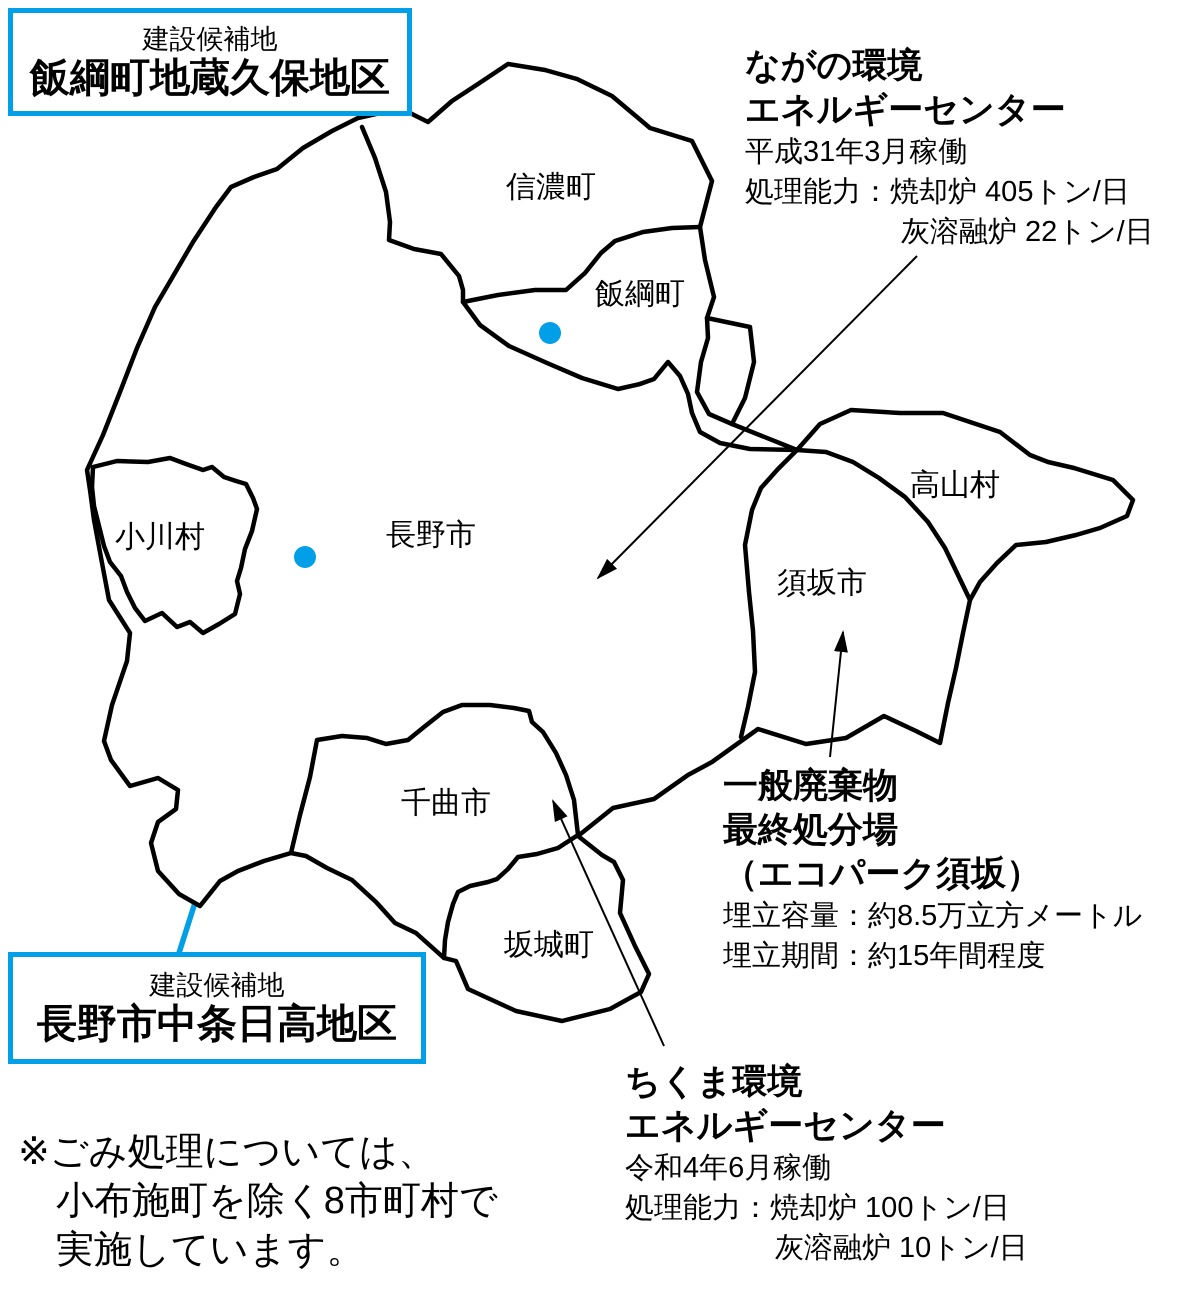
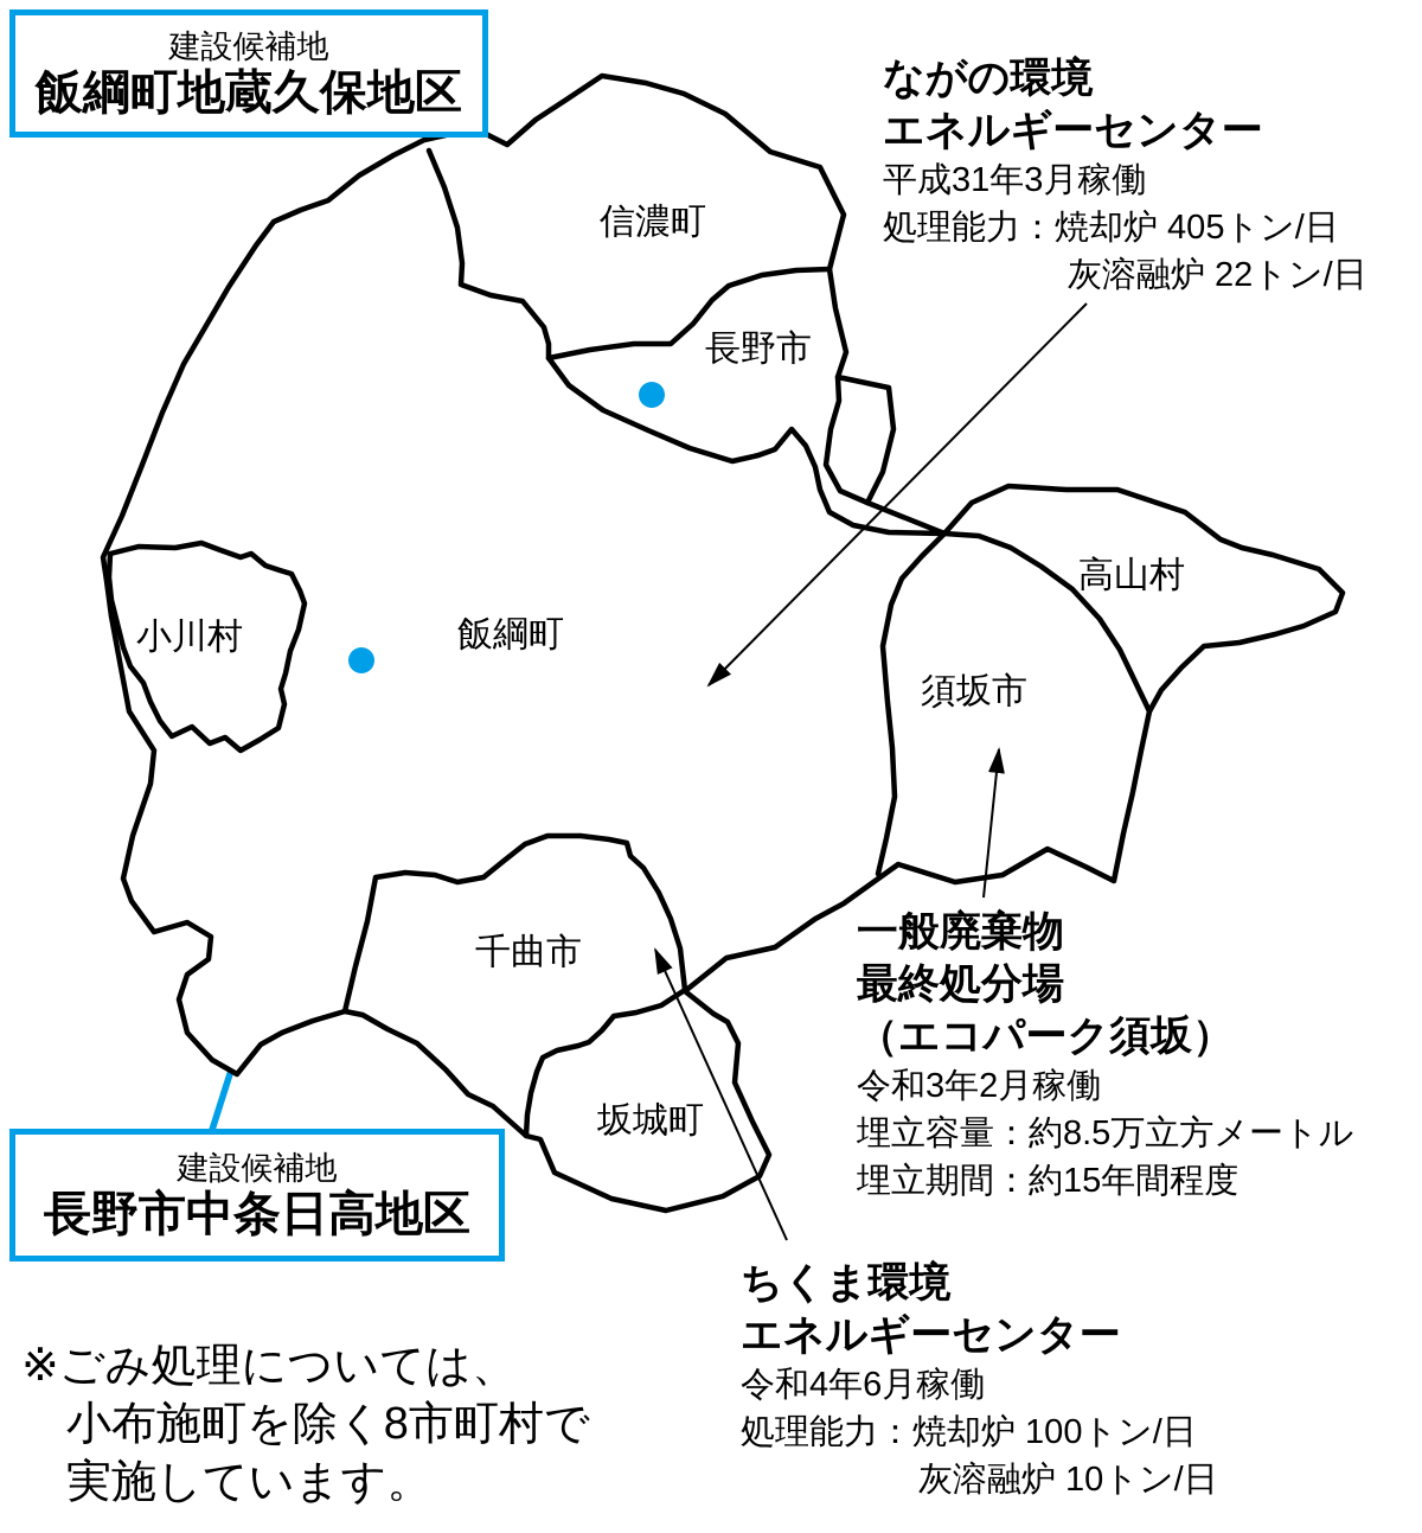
  信濃町
- 飯綱町
+ 長野市
  小川村
- 長野市
+ 飯綱町
  高山村
  須坂市
  千曲市
  坂城町
  建設候補地
  飯綱町地蔵久保地区
  建設候補地
  長野市中条日高地区
  ながの環境
  エネルギーセンター
  平成31年3月稼働
  処理能力：焼却炉 405トン/日
  灰溶融炉 22トン/日
  一般廃棄物
  最終処分場
  （エコパーク須坂）
+ 令和3年2月稼働
  埋立容量：約8.5万立方メートル
  埋立期間：約15年間程度
  ちくま環境
  エネルギーセンター
  令和4年6月稼働
  処理能力：焼却炉 100トン/日
  灰溶融炉 10トン/日
  ※ごみ処理については、
  小布施町を除く8市町村で
  実施しています。
